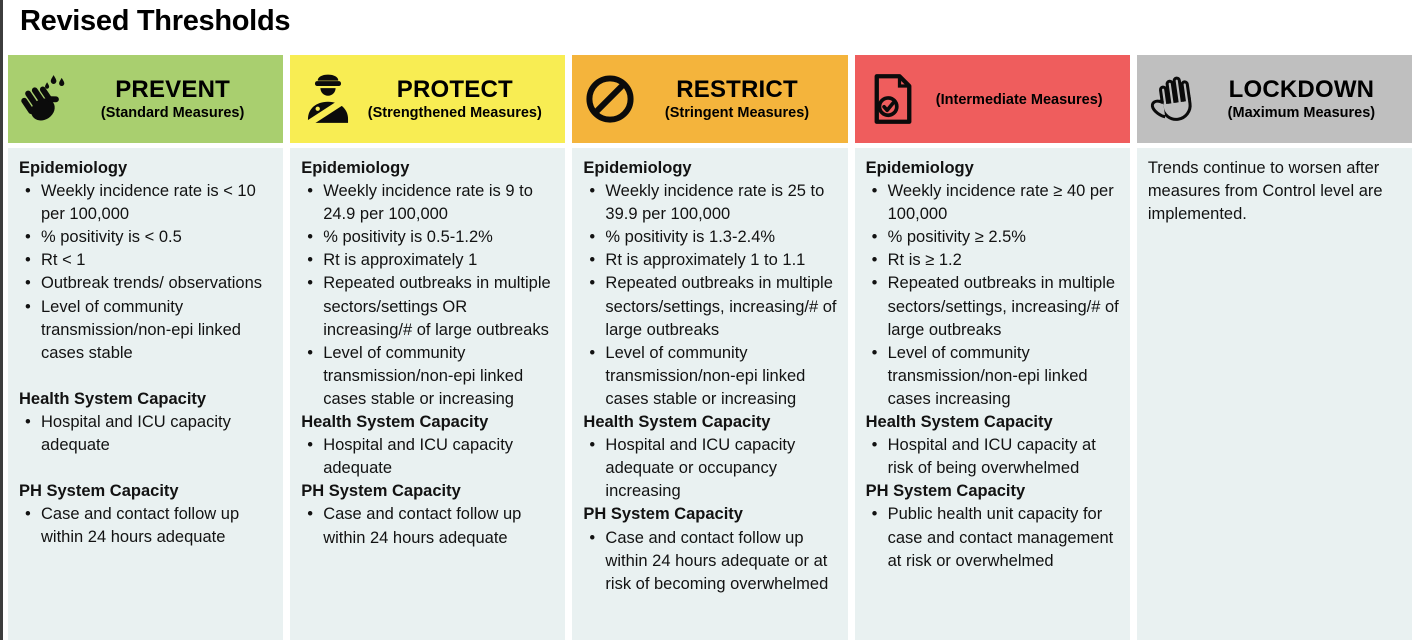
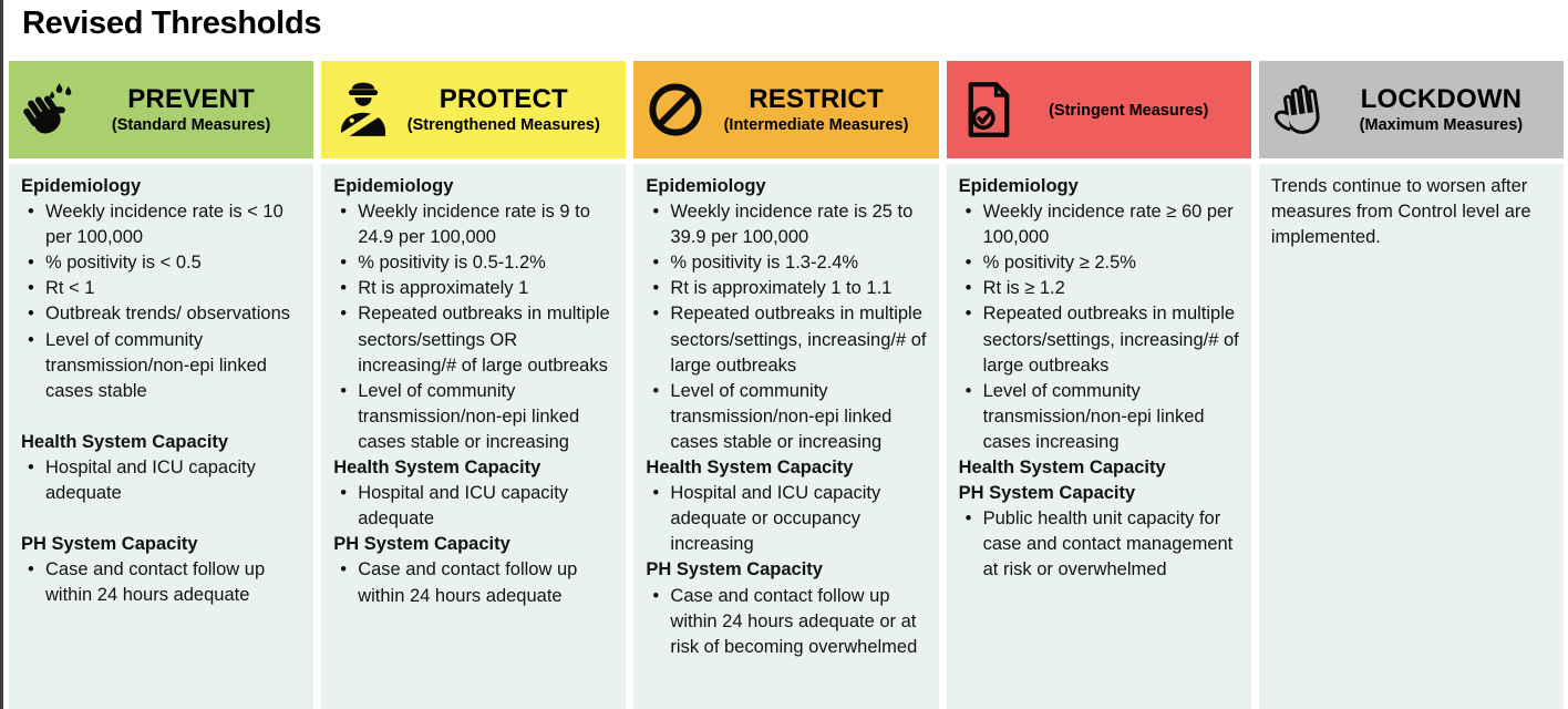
  Revised Thresholds
  PREVENT
  (Standard Measures)
  Epidemiology
  Weekly incidence rate is < 10 per 100,000
  % positivity is < 0.5
  Rt < 1
  Outbreak trends/ observations
  Level of community transmission/non-epi linked cases stable
  Health System Capacity
  Hospital and ICU capacity adequate
  PH System Capacity
  Case and contact follow up within 24 hours adequate
  PROTECT
  (Strengthened Measures)
  Epidemiology
  Weekly incidence rate is 9 to 24.9 per 100,000
  % positivity is 0.5-1.2%
  Rt is approximately 1
  Repeated outbreaks in multiple sectors/settings OR increasing/# of large outbreaks
  Level of community transmission/non-epi linked cases stable or increasing
  Health System Capacity
  Hospital and ICU capacity adequate
  PH System Capacity
  Case and contact follow up within 24 hours adequate
  RESTRICT
- (Stringent Measures)
+ (Intermediate Measures)
  Epidemiology
  Weekly incidence rate is 25 to 39.9 per 100,000
  % positivity is 1.3-2.4%
  Rt is approximately 1 to 1.1
  Repeated outbreaks in multiple sectors/settings, increasing/# of large outbreaks
  Level of community transmission/non-epi linked cases stable or increasing
  Health System Capacity
  Hospital and ICU capacity adequate or occupancy increasing
  PH System Capacity
  Case and contact follow up within 24 hours adequate or at risk of becoming overwhelmed
- (Intermediate Measures)
+ (Stringent Measures)
  Epidemiology
- Weekly incidence rate ≥ 40 per 100,000
+ Weekly incidence rate ≥ 60 per 100,000
  % positivity ≥ 2.5%
  Rt is ≥ 1.2
  Repeated outbreaks in multiple sectors/settings, increasing/# of large outbreaks
  Level of community transmission/non-epi linked cases increasing
  Health System Capacity
- Hospital and ICU capacity at risk of being overwhelmed
  PH System Capacity
  Public health unit capacity for case and contact management at risk or overwhelmed
  LOCKDOWN
  (Maximum Measures)
  Trends continue to worsen after measures from Control level are implemented.
